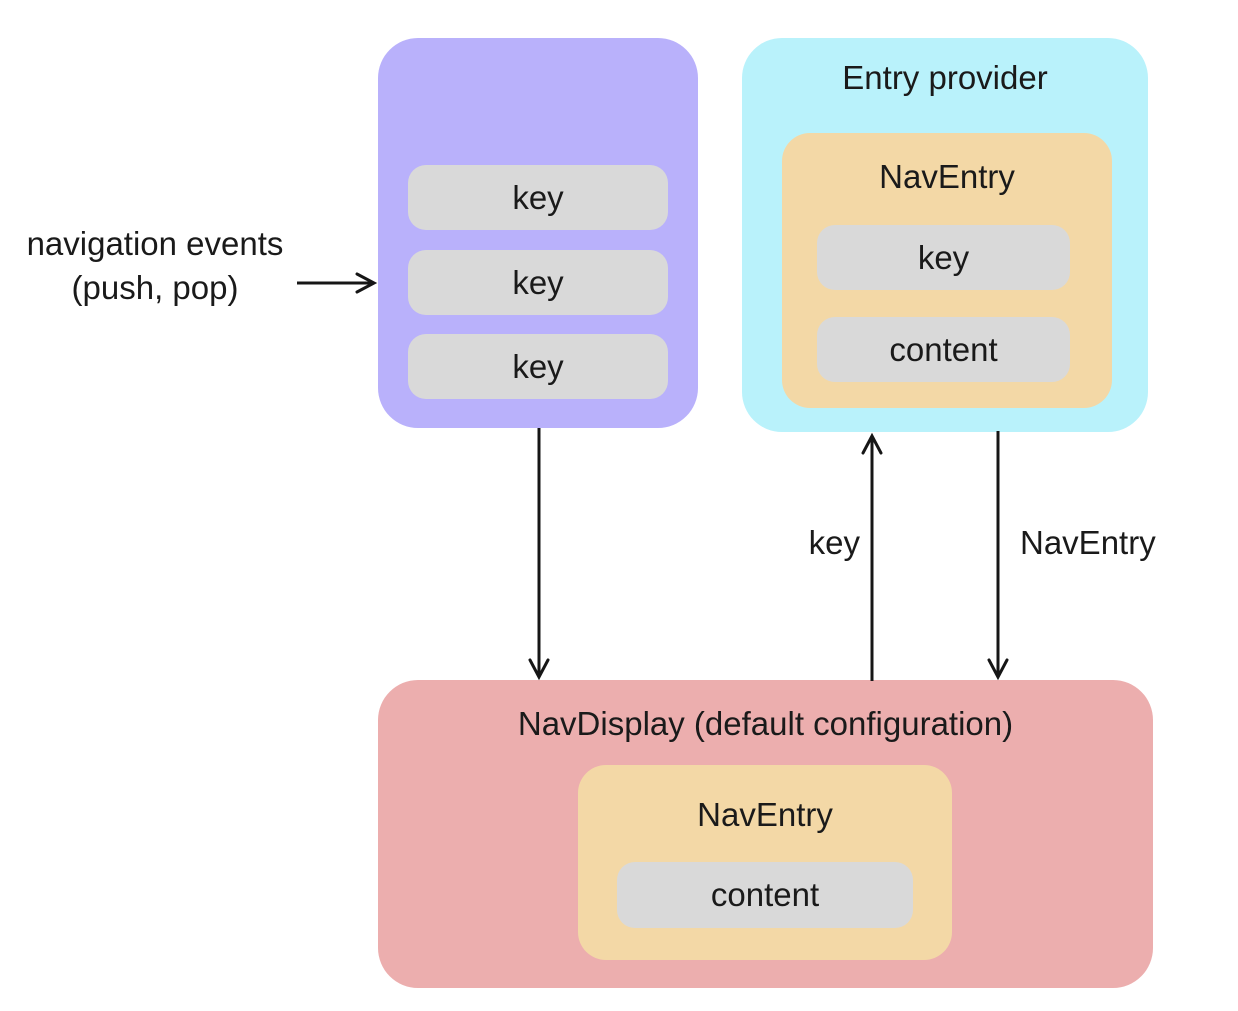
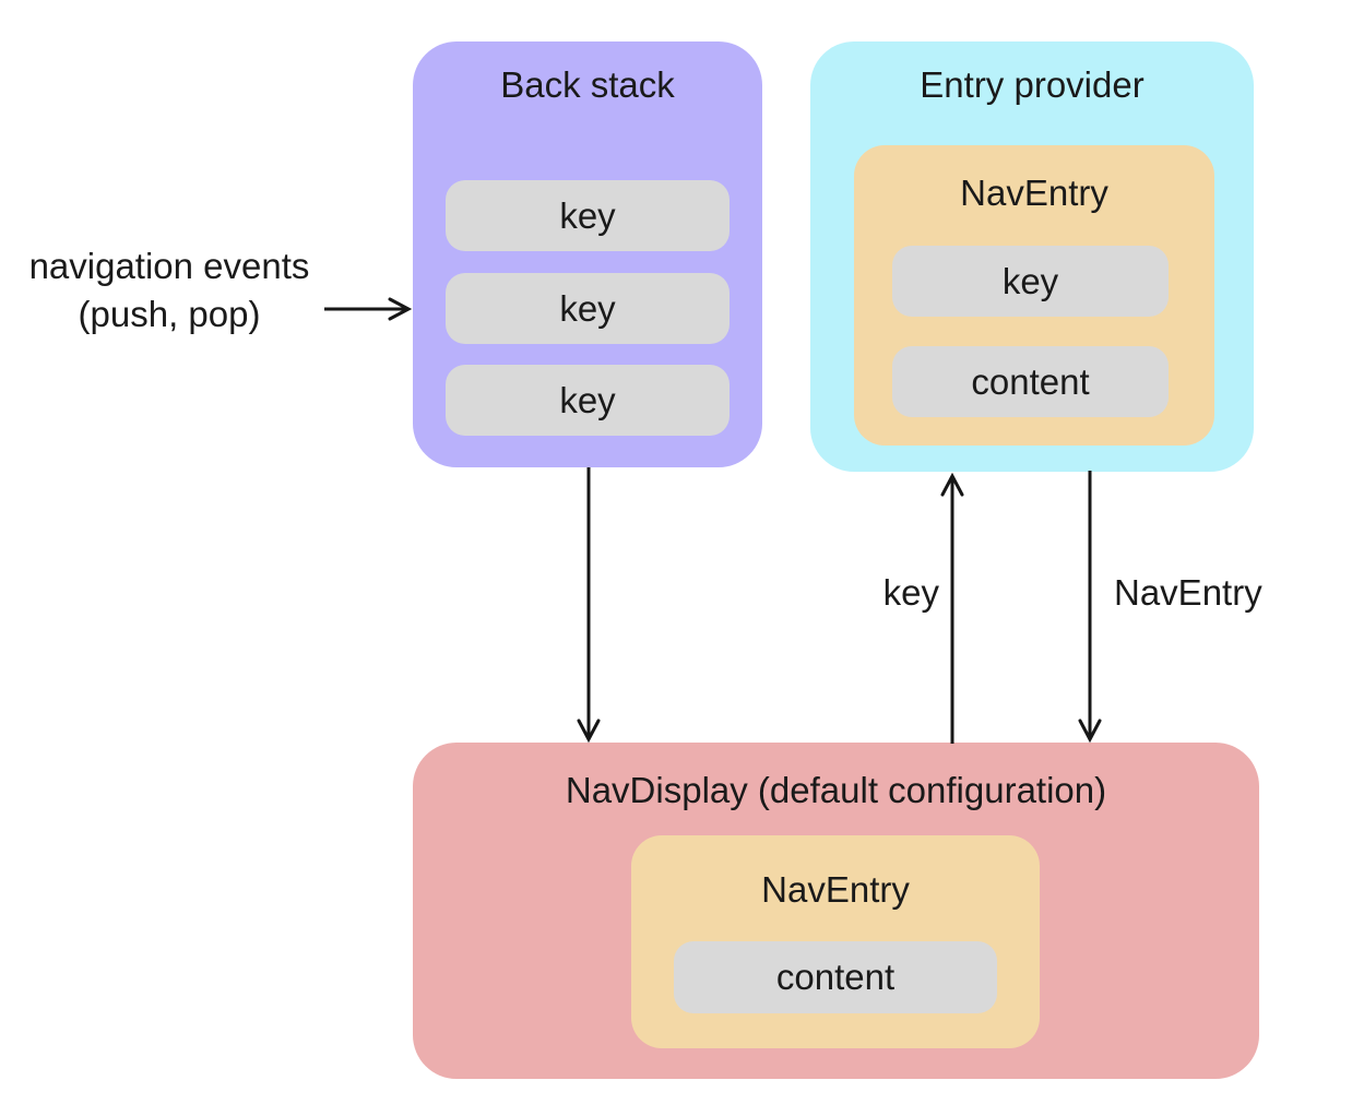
  navigation events
  (push, pop)
+ Back stack
  key
  key
  key
  Entry provider
  NavEntry
  key
  content
  NavDisplay (default configuration)
  NavEntry
  content
  key
  NavEntry
